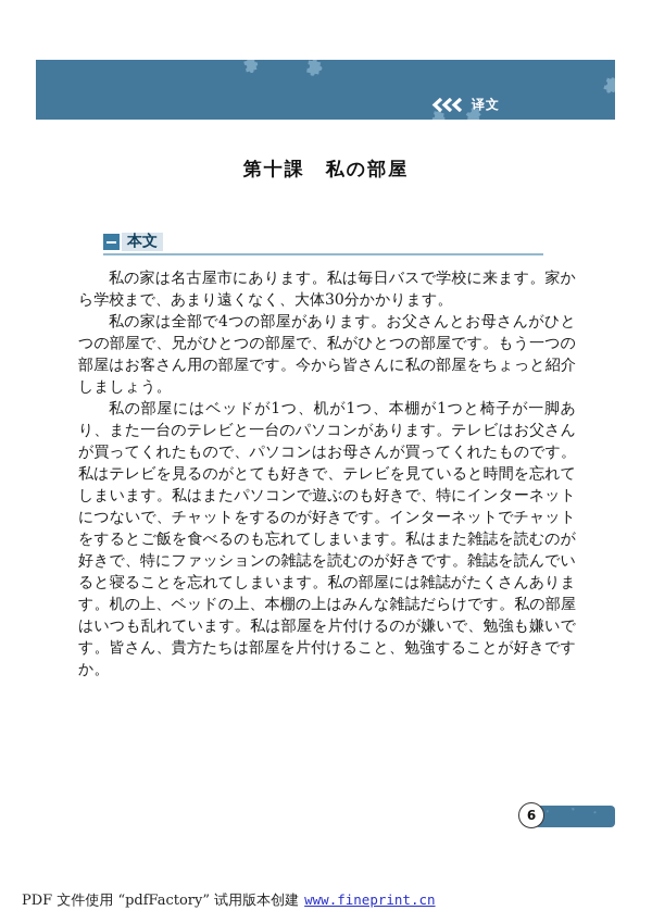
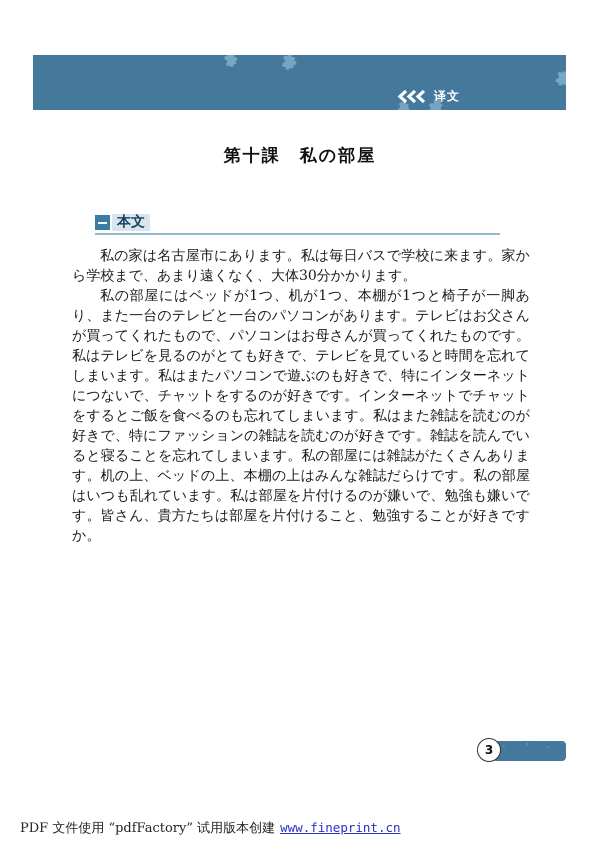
  译文
  第十課 私の部屋
  本文
  私の家は名古屋市にあります。私は毎日バスで学校に来ます。家から学校まで、あまり遠くなく、大体30分かかります。
- 私の家は全部で4つの部屋があります。お父さんとお母さんがひとつの部屋で、兄がひとつの部屋で、私がひとつの部屋です。もう一つの部屋はお客さん用の部屋です。今から皆さんに私の部屋をちょっと紹介しましょう。
  私の部屋にはベッドが1つ、机が1つ、本棚が1つと椅子が一脚あり、また一台のテレビと一台のパソコンがあります。テレビはお父さんが買ってくれたもので、パソコンはお母さんが買ってくれたものです。私はテレビを見るのがとても好きで、テレビを見ていると時間を忘れてしまいます。私はまたパソコンで遊ぶのも好きで、特にインターネットにつないで、チャットをするのが好きです。インターネットでチャットをするとご飯を食べるのも忘れてしまいます。私はまた雑誌を読むのが好きで、特にファッションの雑誌を読むのが好きです。雑誌を読んでいると寝ることを忘れてしまいます。私の部屋には雑誌がたくさんあります。机の上、ベッドの上、本棚の上はみんな雑誌だらけです。私の部屋はいつも乱れています。私は部屋を片付けるのが嫌いで、勉強も嫌いです。皆さん、貴方たちは部屋を片付けること、勉強することが好きですか。
- 6
+ 3
  PDF 文件使用 “pdfFactory” 试用版本创建 www.fineprint.cn
